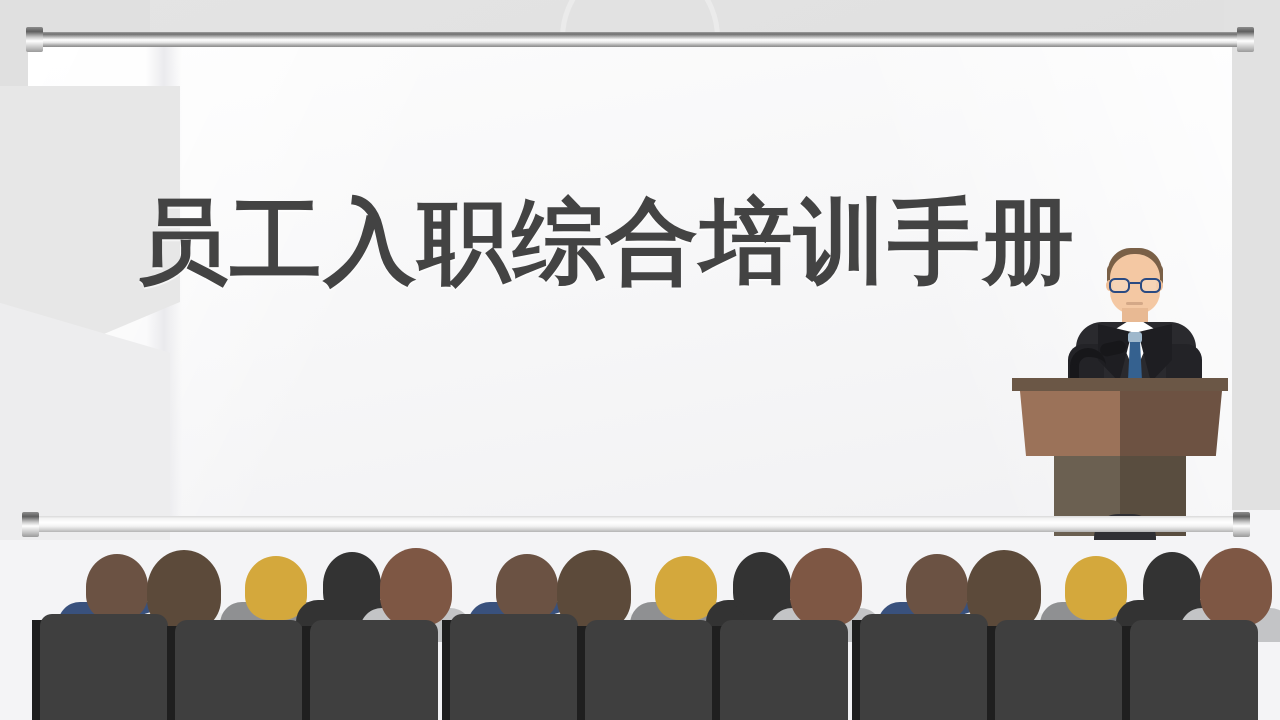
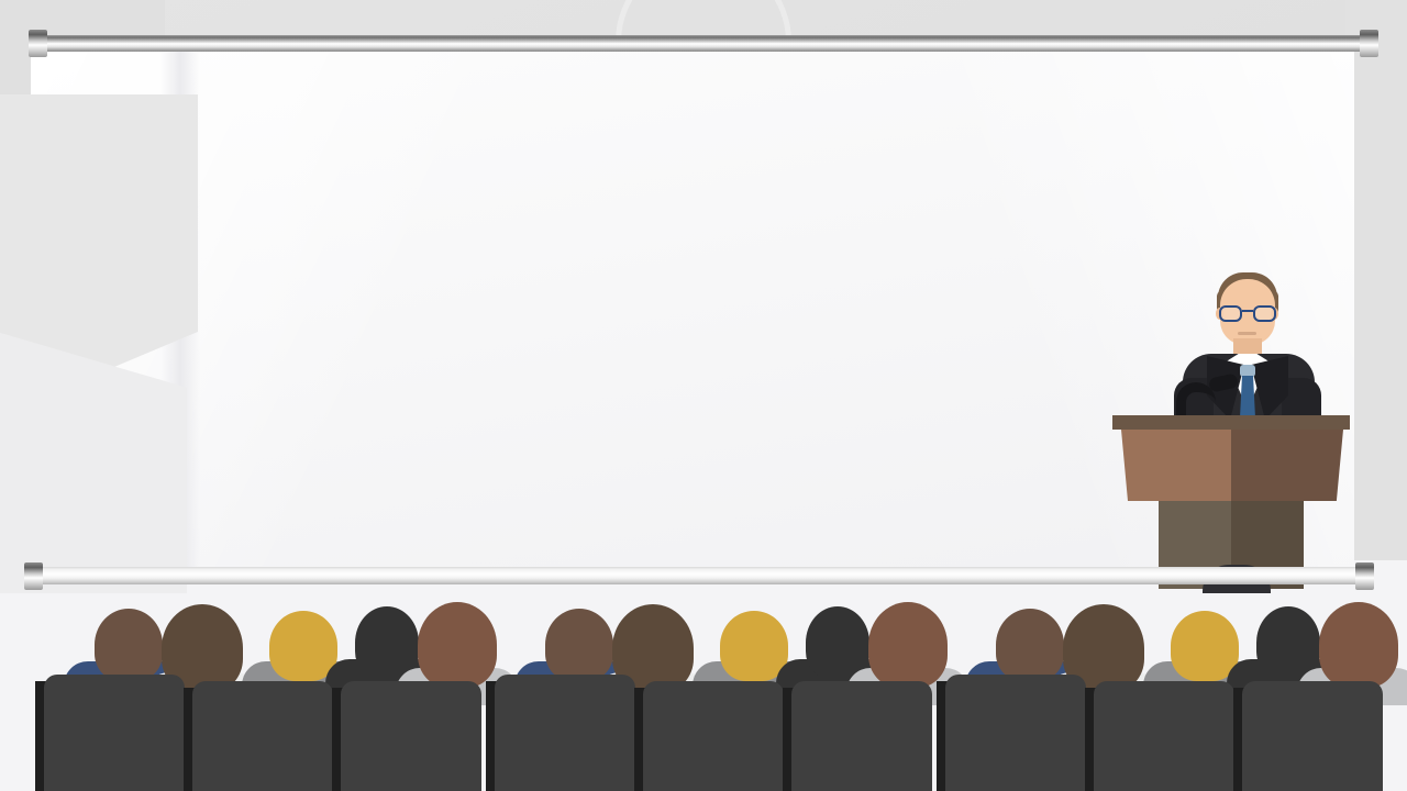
- 员工入职综合培训手册
